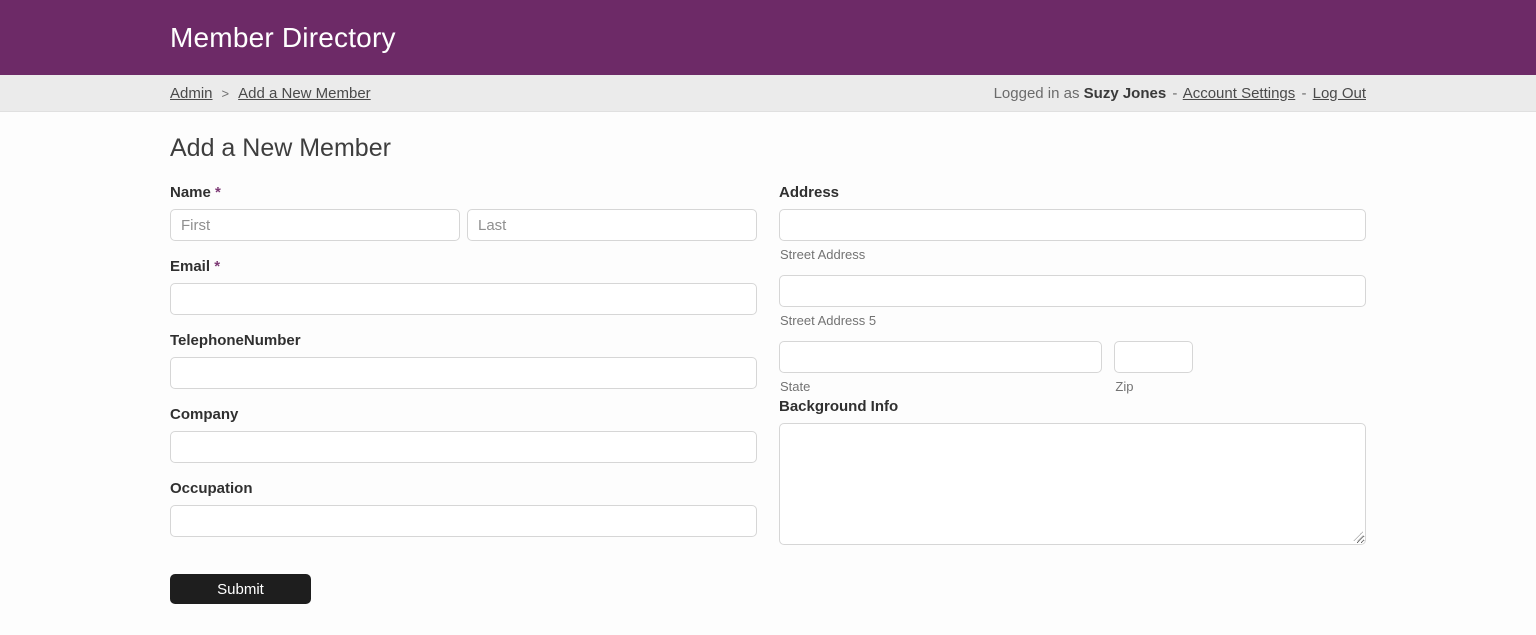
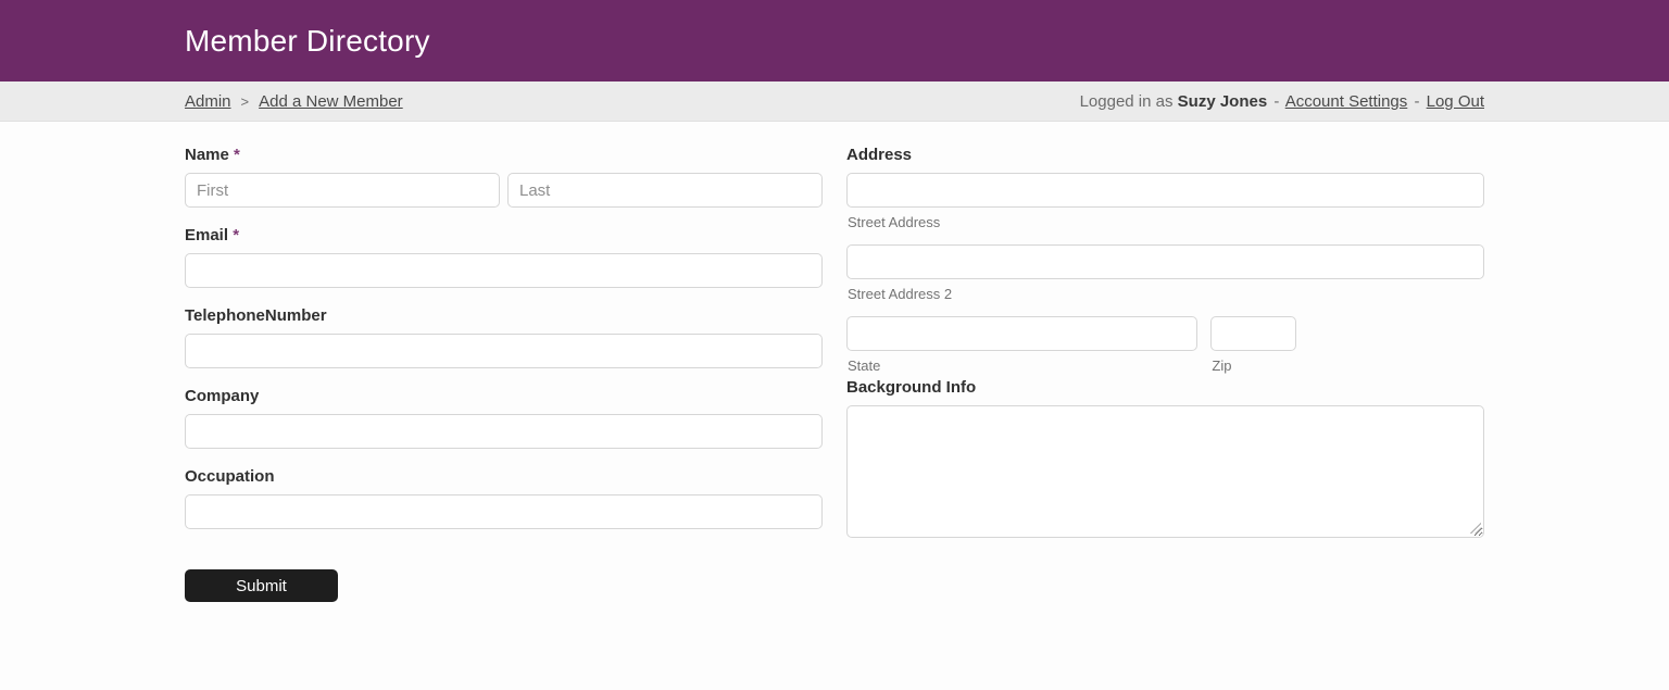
  Member Directory
  Admin > Add a New Member
  Logged in as Suzy Jones - Account Settings - Log Out
- Add a New Member
  Name *
  First
  Last
  Email *
  TelephoneNumber
  Company
  Occupation
  Address
  Street Address
- Street Address 5
+ Street Address 2
  State
  Zip
  Background Info
  Submit
